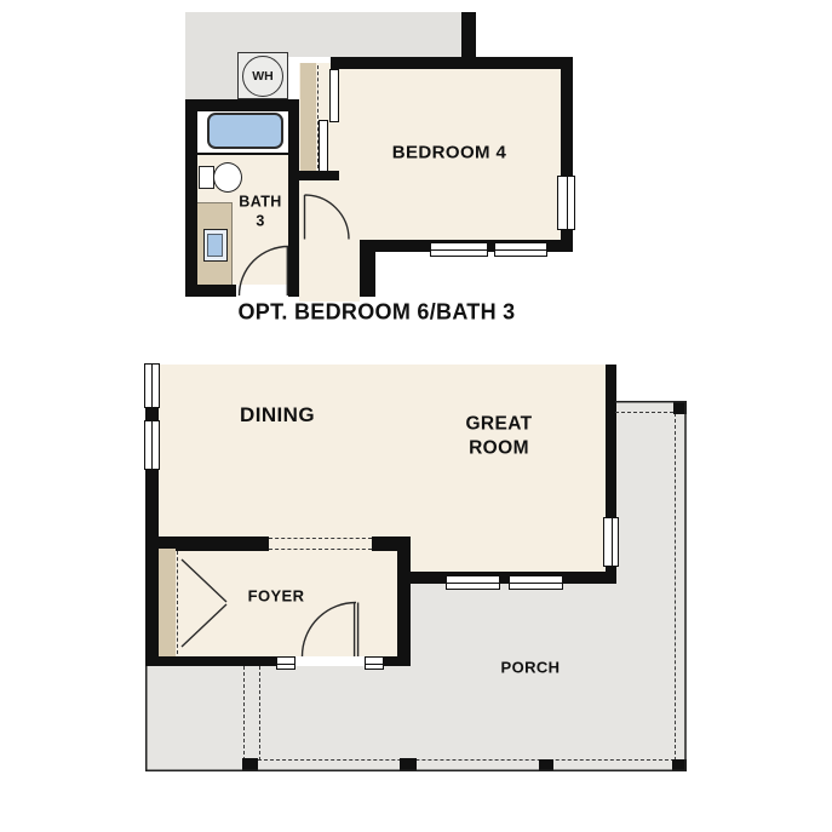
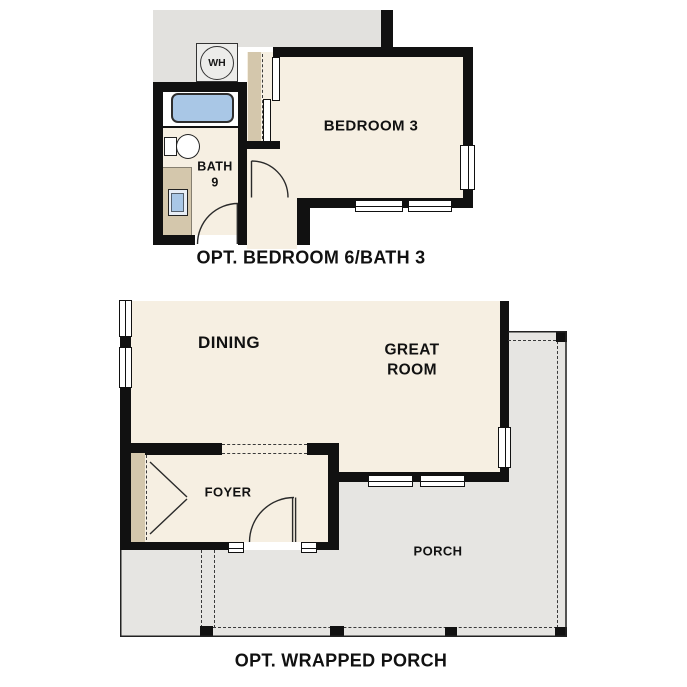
  WH
- BEDROOM 4
+ BEDROOM 3
  BATH
- 3
+ 9
  OPT. BEDROOM 6/BATH 3
  DINING
  GREAT
  ROOM
  FOYER
  PORCH
+ OPT. WRAPPED PORCH
